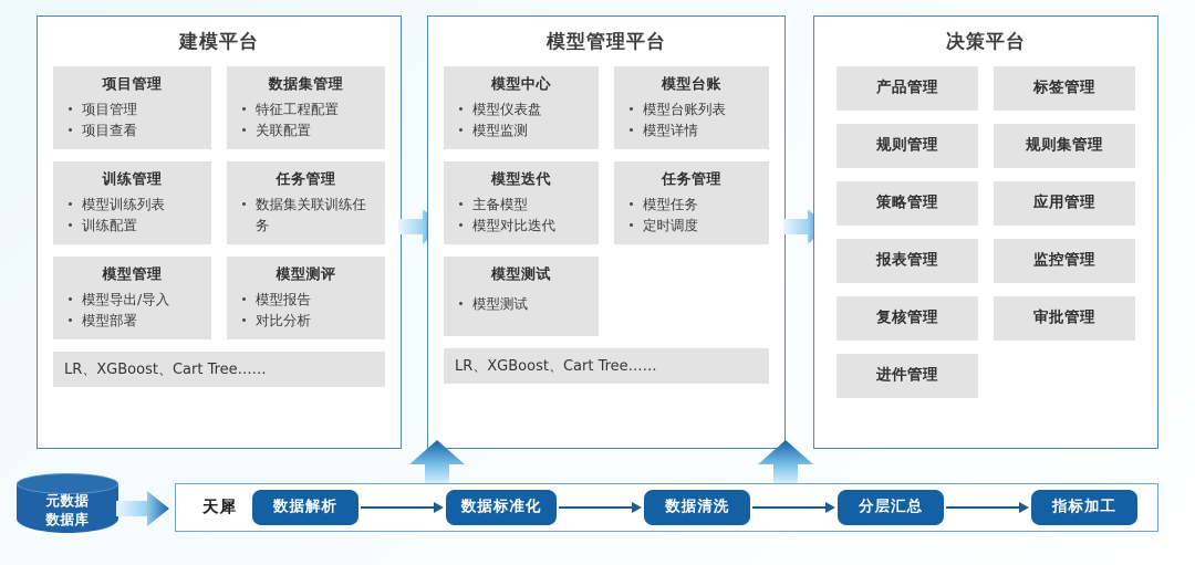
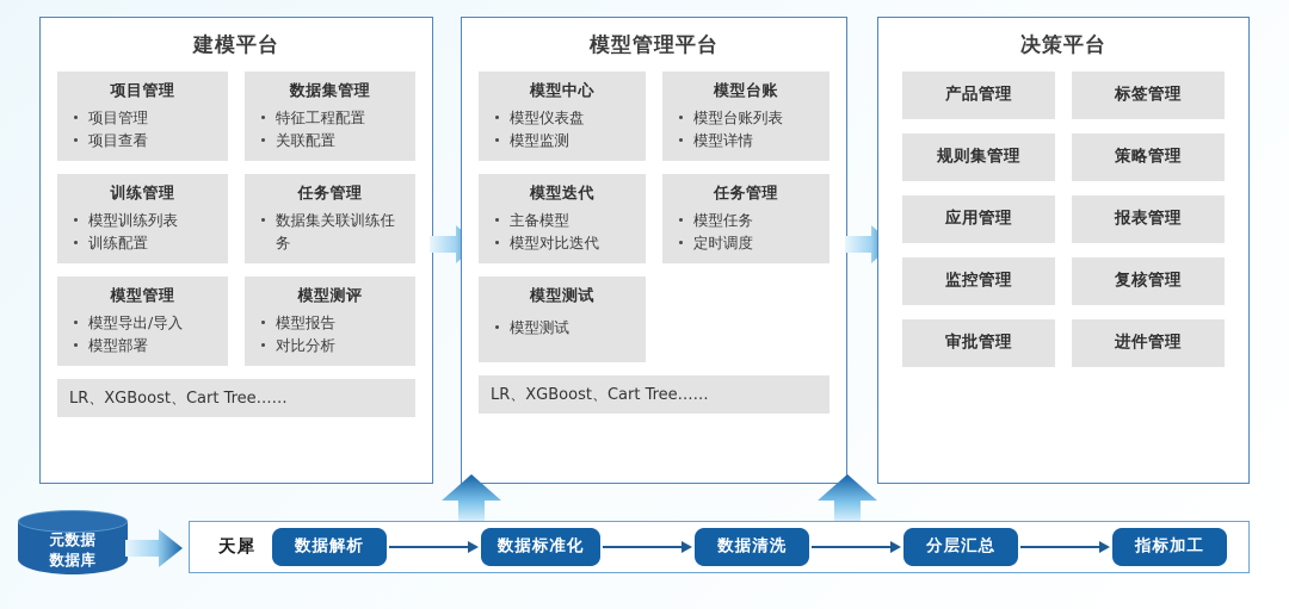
  建模平台
  项目管理
  项目管理
  项目查看
  数据集管理
  特征工程配置
  关联配置
  训练管理
  模型训练列表
  训练配置
  任务管理
  数据集关联训练任务
  模型管理
  模型导出/导入
  模型部署
  模型测评
  模型报告
  对比分析
  LR、XGBoost、Cart Tree……
  模型管理平台
  模型中心
  模型仪表盘
  模型监测
  模型台账
  模型台账列表
  模型详情
  模型迭代
  主备模型
  模型对比迭代
  任务管理
  模型任务
  定时调度
  模型测试
  模型测试
  LR、XGBoost、Cart Tree……
  决策平台
  产品管理
  标签管理
- 规则管理
  规则集管理
  策略管理
  应用管理
  报表管理
  监控管理
  复核管理
  审批管理
  进件管理
  元数据
  数据库
  天犀
  数据解析
  数据标准化
  数据清洗
  分层汇总
  指标加工
